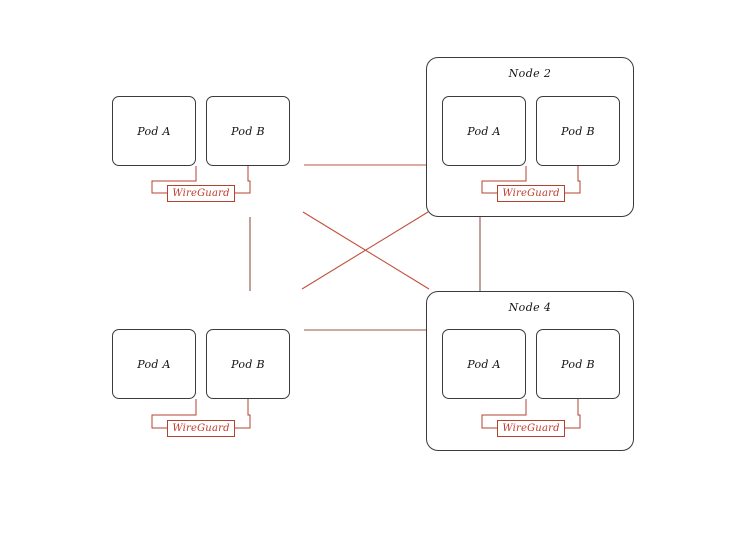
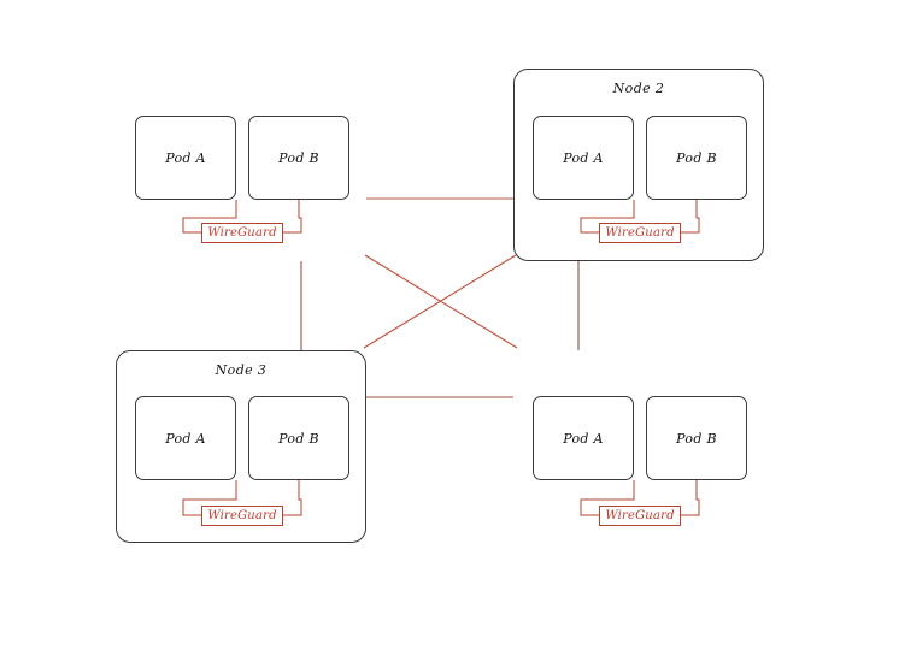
  Pod A
  Pod B
  WireGuard
  Node 2
  Pod A
  Pod B
  WireGuard
+ Node 3
  Pod A
  Pod B
  WireGuard
- Node 4
  Pod A
  Pod B
  WireGuard
